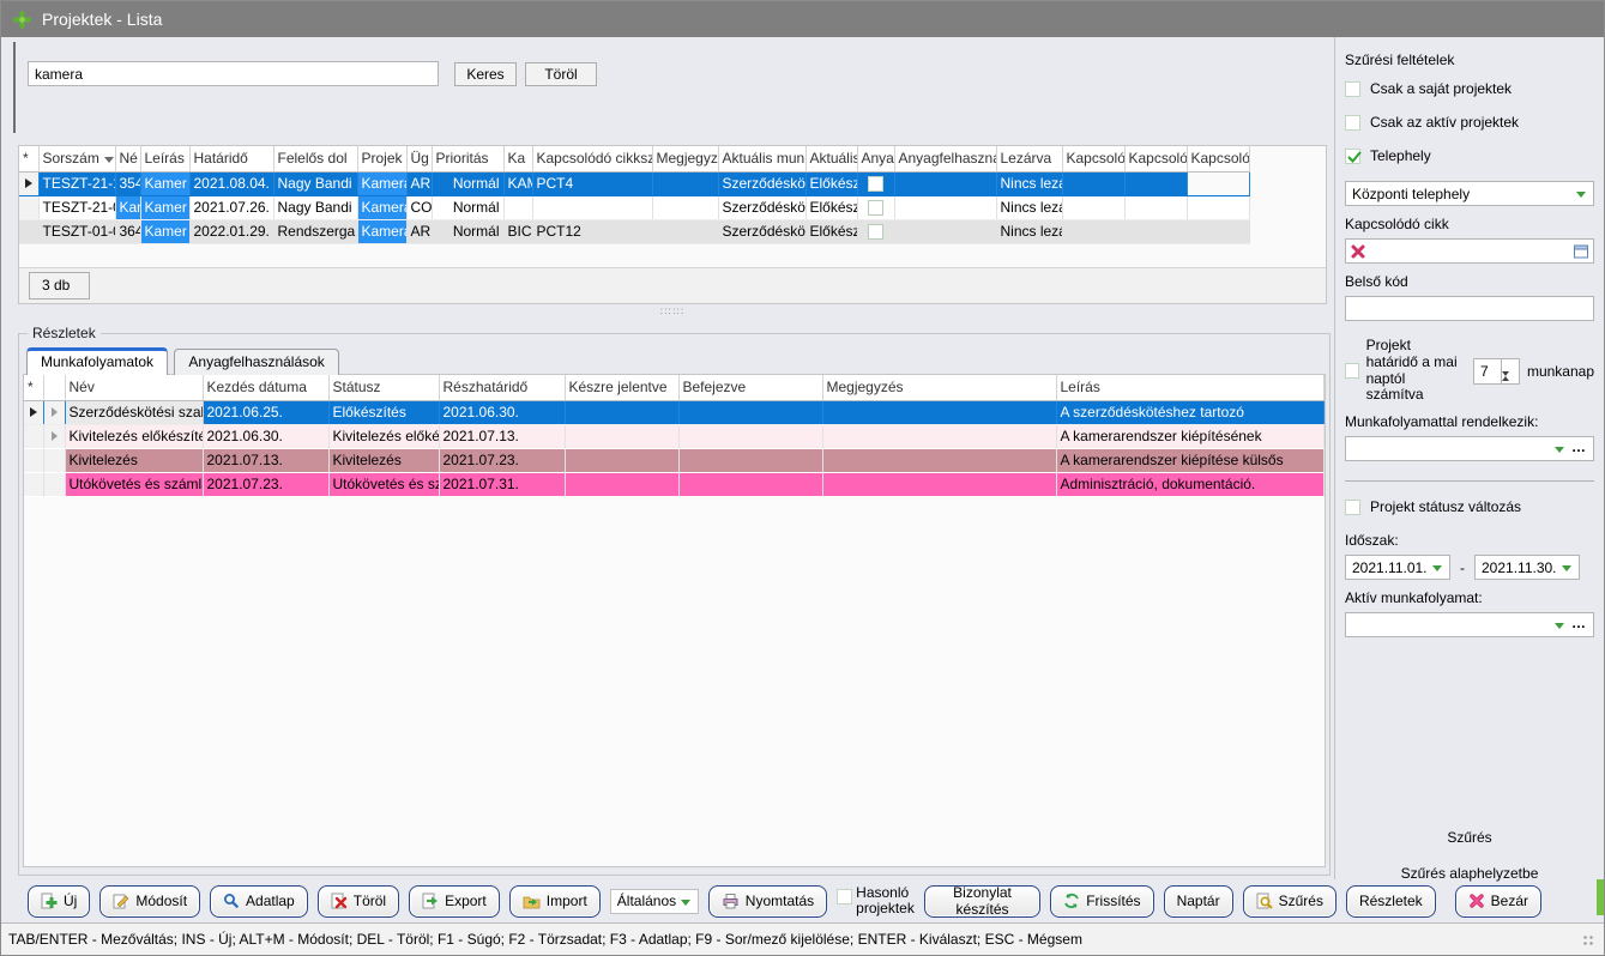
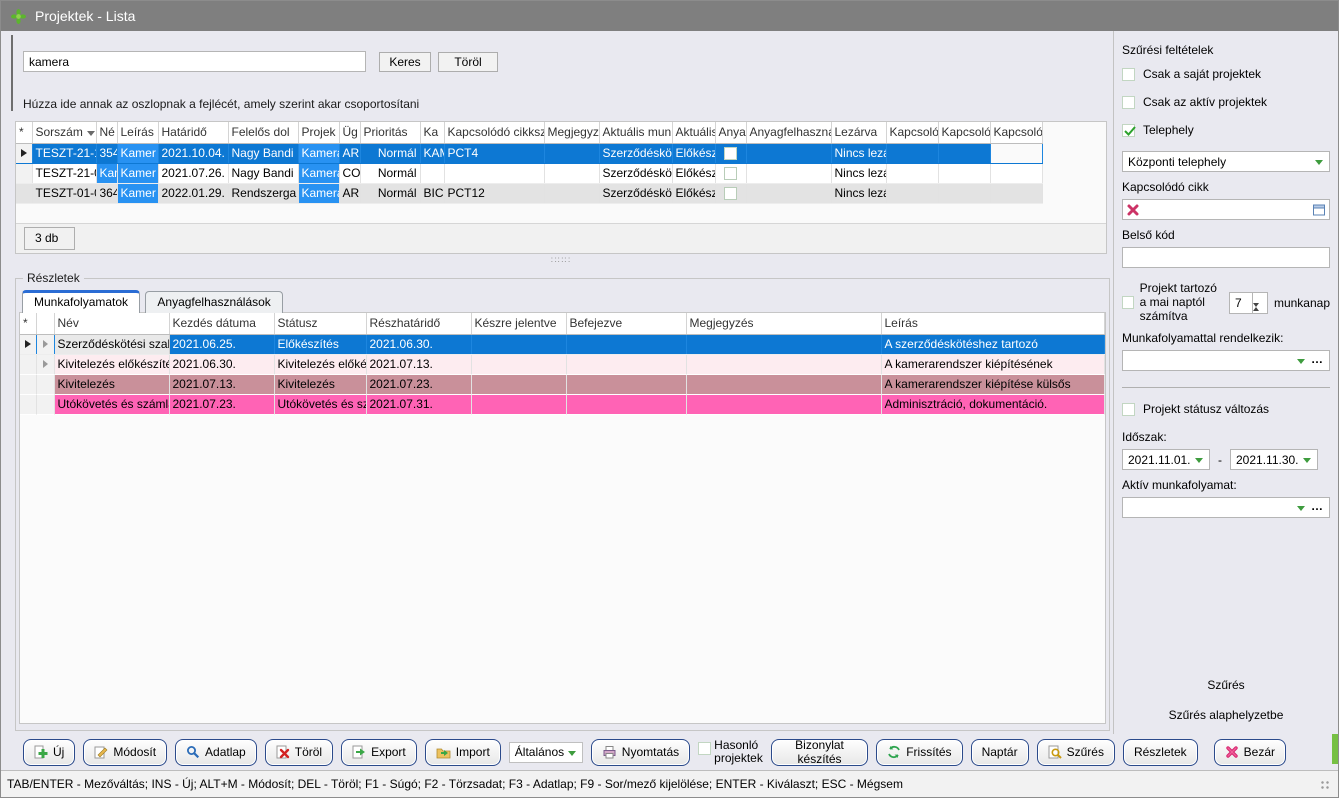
  Projektek - Lista
  kamera
  Keres
  Töröl
+ Húzza ide annak az oszlopnak a fejlécét, amely szerint akar csoportosítani
  *	Sorszám	Né	Leírás	Határidő	Felelős dol	Projek	Üg	Prioritás	Ka	Kapcsolódó cikksz	Megjegyz	Aktuális mun	Aktuáli	Anya	Anyagfelhaszn	Lezárva	Kapcsoló	Kapcsoló	Kapcsoló
- 	TESZT-21-	354	Kamer	2021.08.04.	Nagy Bandi	Kamer	AR	Normál	KA	PCT4		Szerződéskö	Előkés			Nincs lez
+ 	TESZT-21-	354	Kamer	2021.10.04.	Nagy Bandi	Kamer	AR	Normál	KA	PCT4		Szerződéskö	Előkés			Nincs lez
  	TESZT-21-	Ka	Kamer	2021.07.26.	Nagy Bandi	Kamer	CO	Normál				Szerződéskö	Előkész			Nincs lez
  	TESZT-01-	364	Kamer	2022.01.29.	Rendszerga	Kamer	AR	Normál	BIC	PCT12		Szerződéskö	Előkés			Nincs lez
  3 db
  ∷∷∷
  Részletek
  Munkafolyamatok Anyagfelhasználások
  *		Név	Kezdés dátuma	Státusz	Részhatáridő	Készre jelentve	Befejezve	Megjegyzés	Leírás
  		Szerződéskötési sza	2021.06.25.	Előkészítés	2021.06.30.				A szerződéskötéshez tartozó
  		Kivitelezés előkészít	2021.06.30.	Kivitelezés előké	2021.07.13.				A kamerarendszer kiépítésének
  		Kivitelezés	2021.07.13.	Kivitelezés	2021.07.23.				A kamerarendszer kiépítése külsős
  		Utókövetés és száml	2021.07.23.	Utókövetés és s	2021.07.31.				Adminisztráció, dokumentáció.
  Szűrési feltételek
  Csak a saját projektek
  Csak az aktív projektek
  Telephely
  Központi telephely
  Kapcsolódó cikk
  Belső kód
- Projekt határidő a mai naptól számítva
+ Projekt tartozó a mai naptól számítva
  7
  munkanap
  Munkafolyamattal rendelkezik:
  …
  Projekt státusz változás
  Időszak:
  2021.11.01.
  -
  2021.11.30.
  Aktív munkafolyamat:
  …
  Szűrés
  Szűrés alaphelyzetbe
  Új
  Módosít
  Adatlap
  Töröl
  Export
  Import
  Általános
  Nyomtatás
  Hasonló projektek
  Bizonylat készítés
  Frissítés
  Naptár
  Szűrés
  Részletek
  Bezár
  TAB/ENTER - Mezőváltás; INS - Új; ALT+M - Módosít; DEL - Töröl; F1 - Súgó; F2 - Törzsadat; F3 - Adatlap; F9 - Sor/mező kijelölése; ENTER - Kiválaszt; ESC - Mégsem
